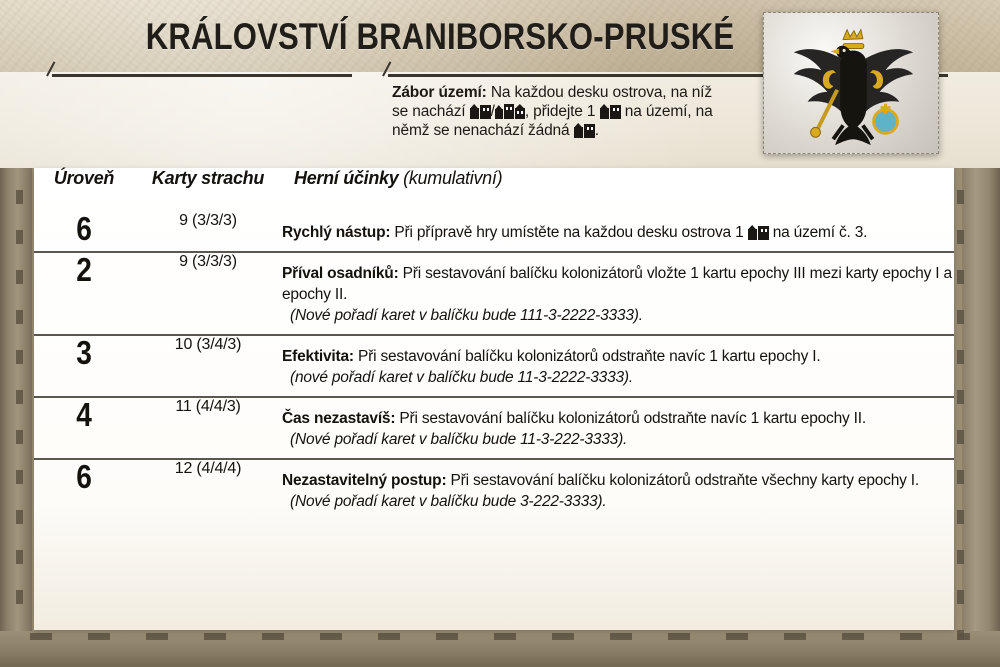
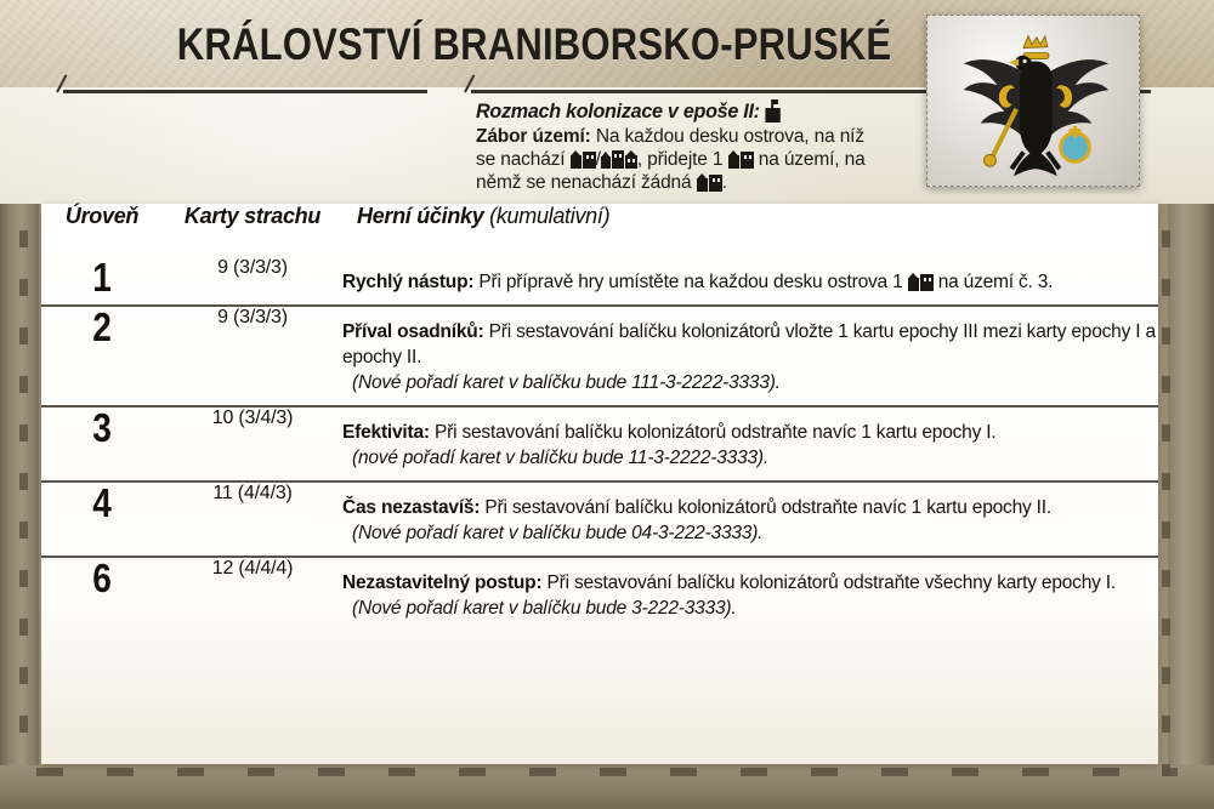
  KRÁLOVSTVÍ BRANIBORSKO-PRUSKÉ
+ Rozmach kolonizace v epoše II:
  Zábor území: Na každou desku ostrova, na níž se nachází / , přidejte 1 na území, na němž se nenachází žádná .
  Úroveň	Karty strachu	Herní účinky (kumulativní)
- 6	9 (3/3/3)	Rychlý nástup: Při přípravě hry umístěte na každou desku ostrova 1 na území č. 3.
+ 1	9 (3/3/3)	Rychlý nástup: Při přípravě hry umístěte na každou desku ostrova 1 na území č. 3.
  2	9 (3/3/3)	Příval osadníků: Při sestavování balíčku kolonizátorů vložte 1 kartu epochy III mezi karty epochy I a epochy II. (Nové pořadí karet v balíčku bude 111-3-2222-3333).
  3	10 (3/4/3)	Efektivita: Při sestavování balíčku kolonizátorů odstraňte navíc 1 kartu epochy I. (nové pořadí karet v balíčku bude 11-3-2222-3333).
- 4	11 (4/4/3)	Čas nezastavíš: Při sestavování balíčku kolonizátorů odstraňte navíc 1 kartu epochy II. (Nové pořadí karet v balíčku bude 11-3-222-3333).
+ 4	11 (4/4/3)	Čas nezastavíš: Při sestavování balíčku kolonizátorů odstraňte navíc 1 kartu epochy II. (Nové pořadí karet v balíčku bude 04-3-222-3333).
  6	12 (4/4/4)	Nezastavitelný postup: Při sestavování balíčku kolonizátorů odstraňte všechny karty epochy I. (Nové pořadí karet v balíčku bude 3-222-3333).
